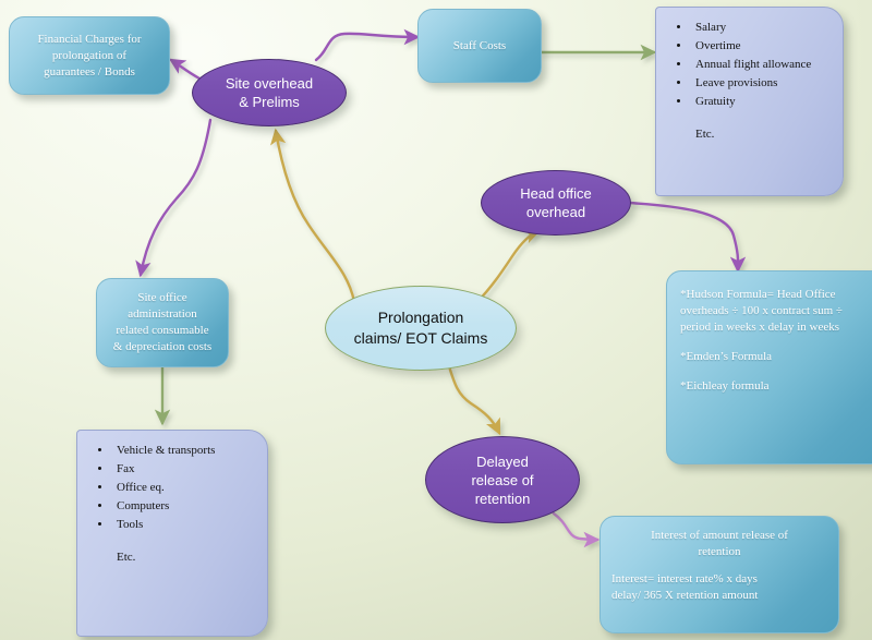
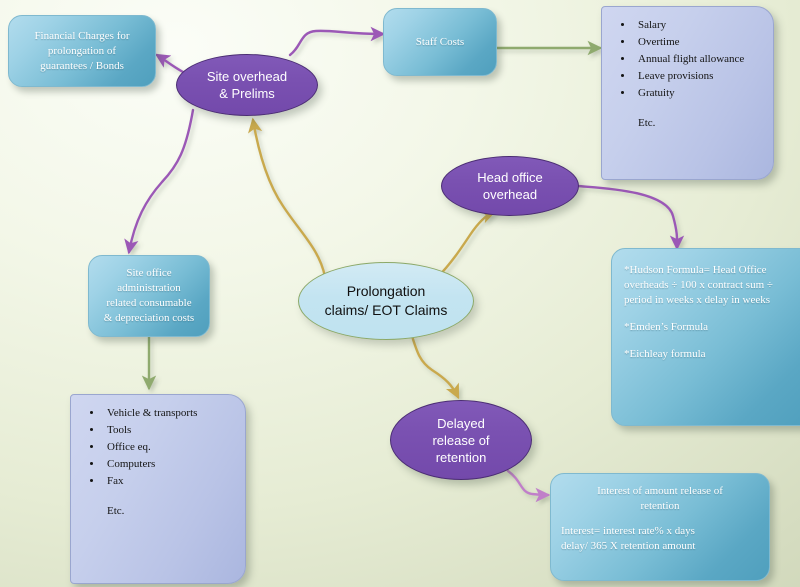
  Financial Charges for
  prolongation of
  guarantees / Bonds
  Site overhead
  & Prelims
  Staff Costs
  Salary
  Overtime
  Annual flight allowance
  Leave provisions
  Gratuity
  Etc.
  Head office
  overhead
  Site office
  administration
  related consumable
  & depreciation costs
  Prolongation
  claims/ EOT Claims
  *Hudson Formula= Head Office overheads ÷ 100 x contract sum ÷ period in weeks x delay in weeks
  *Emden’s Formula
  *Eichleay formula
  Vehicle & transports
- Fax
+ Tools
  Office eq.
  Computers
- Tools
+ Fax
  Etc.
  Delayed
  release of
  retention
  Interest of amount release of
  retention
  Interest= interest rate% x days
  delay/ 365 X retention amount
